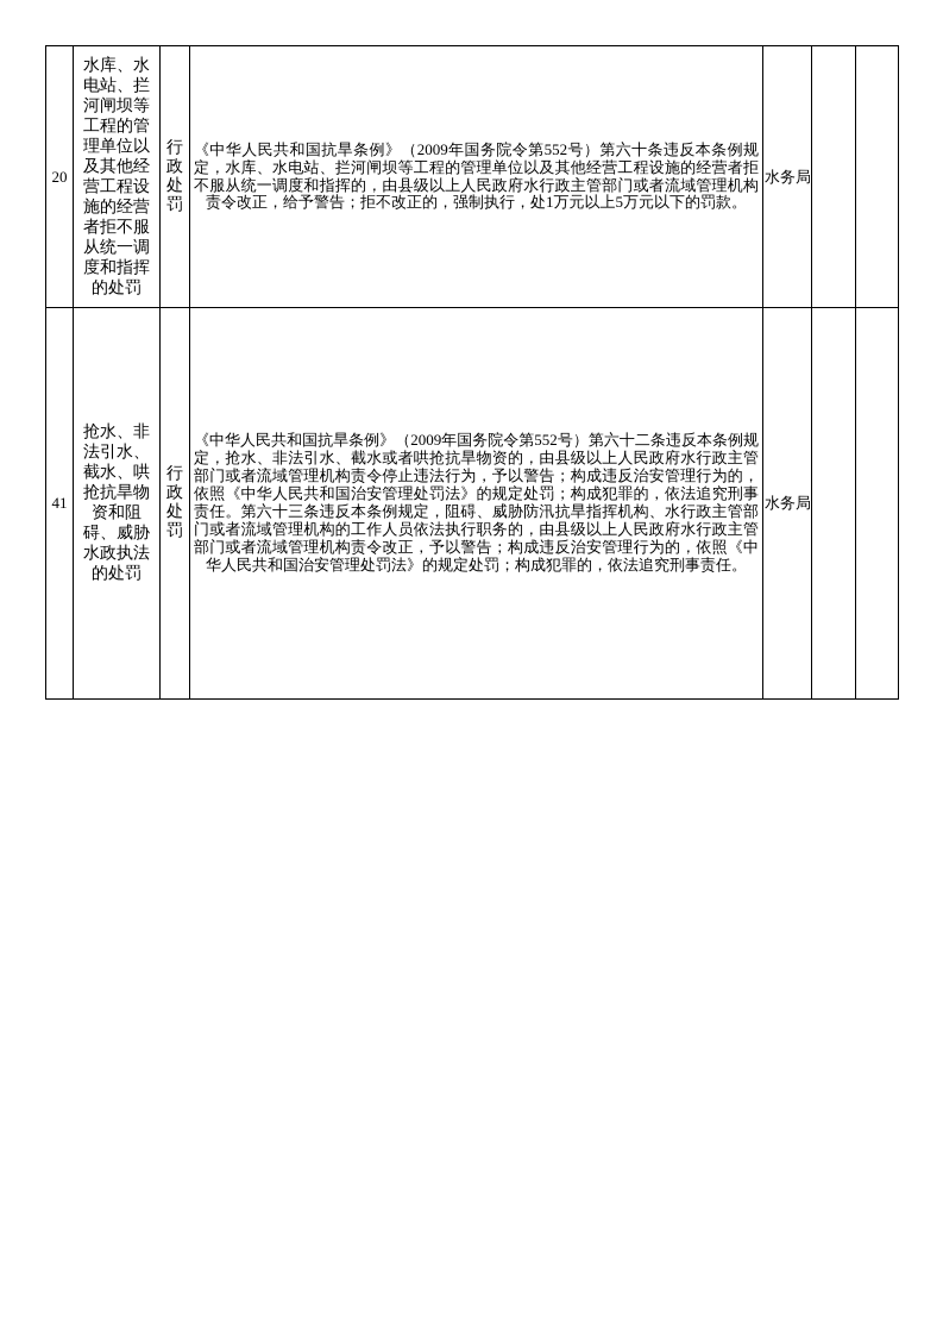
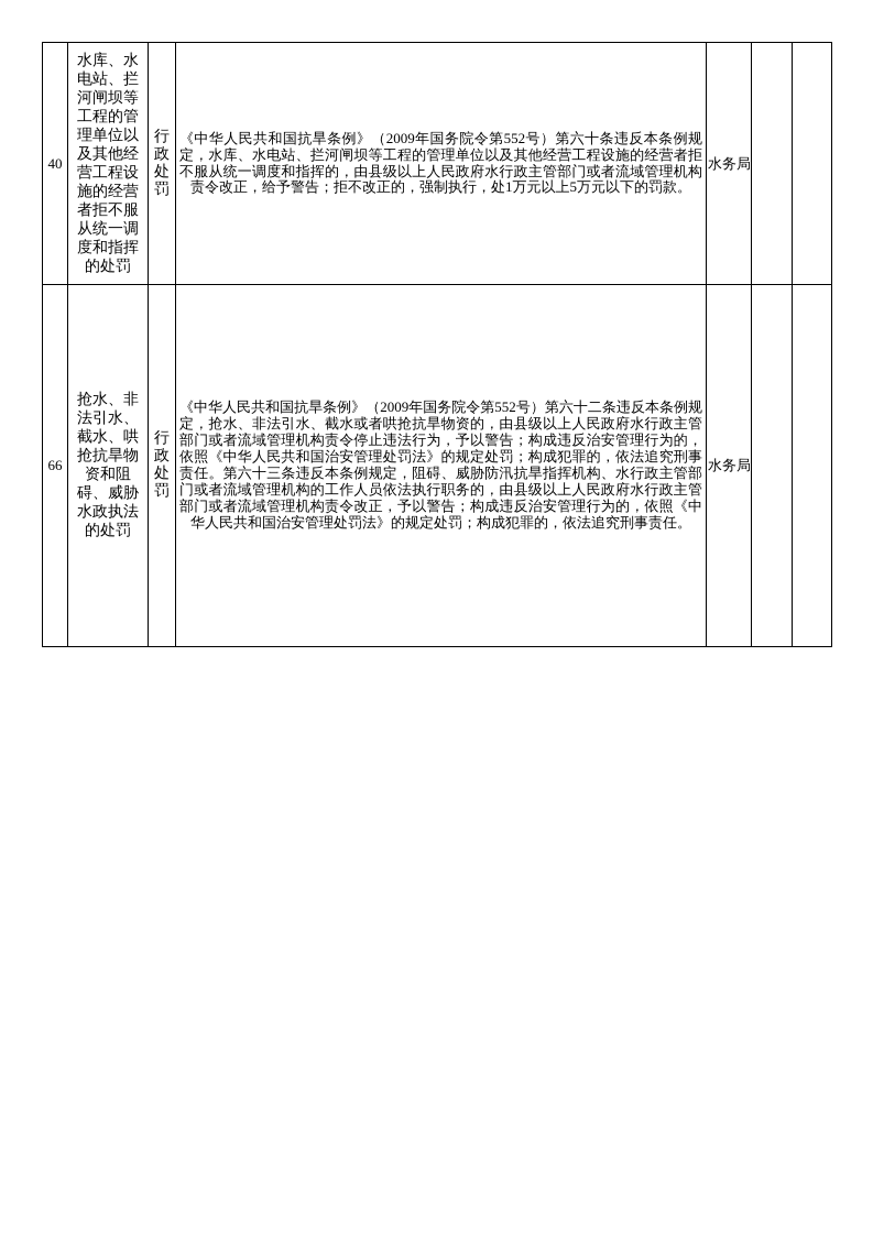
- 20	水库、水电站、拦河闸坝等工程的管理单位以及其他经营工程设施的经营者拒不服从统一调度和指挥的处罚	行政处罚	《中华人民共和国抗旱条例》（2009年国务院令第552号）第六十条违反本条例规定，水库、水电站、拦河闸坝等工程的管理单位以及其他经营工程设施的经营者拒不服从统一调度和指挥的，由县级以上人民政府水行政主管部门或者流域管理机构责令改正，给予警告；拒不改正的，强制执行，处1万元以上5万元以下的罚款。	水务局
+ 40	水库、水电站、拦河闸坝等工程的管理单位以及其他经营工程设施的经营者拒不服从统一调度和指挥的处罚	行政处罚	《中华人民共和国抗旱条例》（2009年国务院令第552号）第六十条违反本条例规定，水库、水电站、拦河闸坝等工程的管理单位以及其他经营工程设施的经营者拒不服从统一调度和指挥的，由县级以上人民政府水行政主管部门或者流域管理机构责令改正，给予警告；拒不改正的，强制执行，处1万元以上5万元以下的罚款。	水务局
- 41	抢水、非法引水、截水、哄抢抗旱物资和阻碍、威胁水政执法的处罚	行政处罚	《中华人民共和国抗旱条例》（2009年国务院令第552号）第六十二条违反本条例规定，抢水、非法引水、截水或者哄抢抗旱物资的，由县级以上人民政府水行政主管部门或者流域管理机构责令停止违法行为，予以警告；构成违反治安管理行为的，依照《中华人民共和国治安管理处罚法》的规定处罚；构成犯罪的，依法追究刑事责任。第六十三条违反本条例规定，阻碍、威胁防汛抗旱指挥机构、水行政主管部门或者流域管理机构的工作人员依法执行职务的，由县级以上人民政府水行政主管部门或者流域管理机构责令改正，予以警告；构成违反治安管理行为的，依照《中华人民共和国治安管理处罚法》的规定处罚；构成犯罪的，依法追究刑事责任。	水务局
+ 66	抢水、非法引水、截水、哄抢抗旱物资和阻碍、威胁水政执法的处罚	行政处罚	《中华人民共和国抗旱条例》（2009年国务院令第552号）第六十二条违反本条例规定，抢水、非法引水、截水或者哄抢抗旱物资的，由县级以上人民政府水行政主管部门或者流域管理机构责令停止违法行为，予以警告；构成违反治安管理行为的，依照《中华人民共和国治安管理处罚法》的规定处罚；构成犯罪的，依法追究刑事责任。第六十三条违反本条例规定，阻碍、威胁防汛抗旱指挥机构、水行政主管部门或者流域管理机构的工作人员依法执行职务的，由县级以上人民政府水行政主管部门或者流域管理机构责令改正，予以警告；构成违反治安管理行为的，依照《中华人民共和国治安管理处罚法》的规定处罚；构成犯罪的，依法追究刑事责任。	水务局
